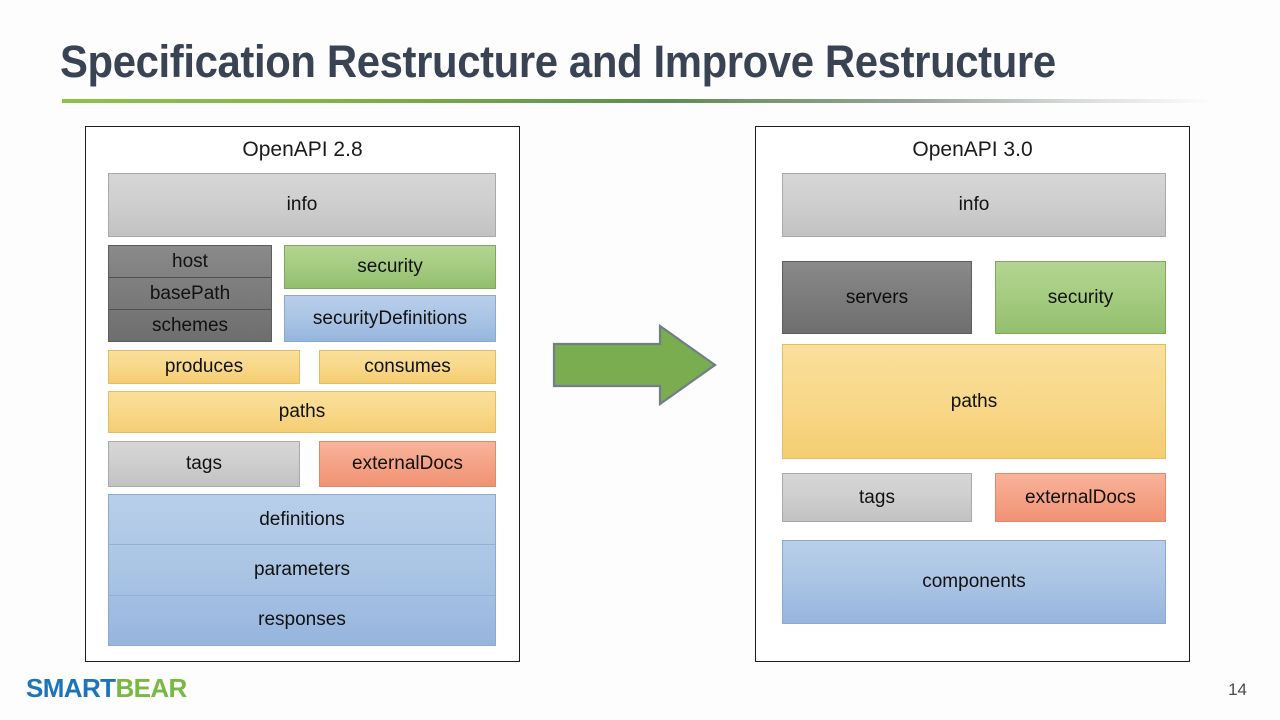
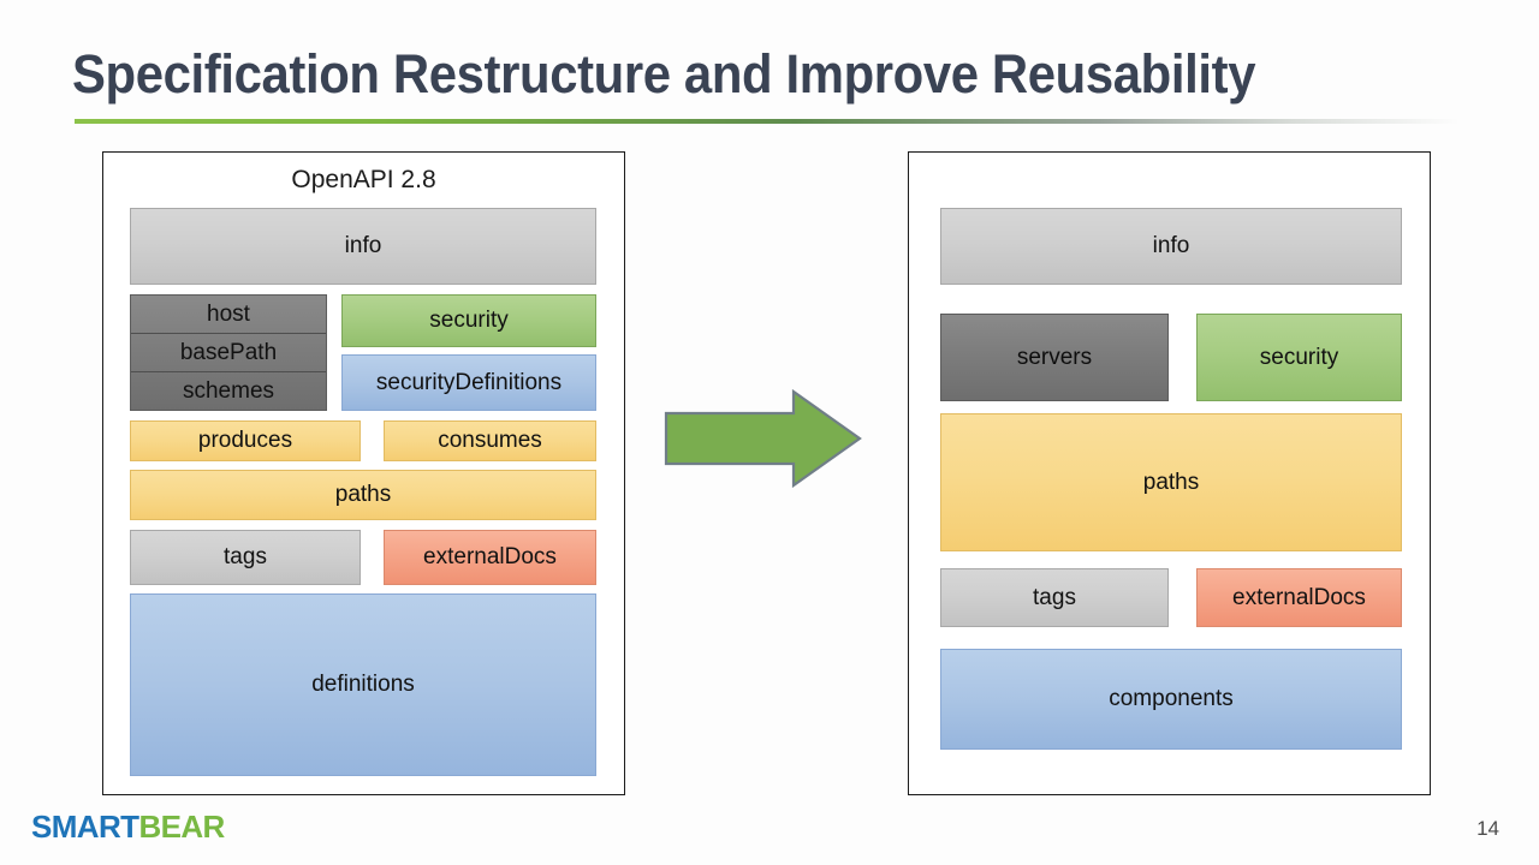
- Specification Restructure and Improve Restructure
+ Specification Restructure and Improve Reusability
  OpenAPI 2.8
  info
  host
  basePath
  schemes
  security
  securityDefinitions
  produces
  consumes
  paths
  tags
  externalDocs
  definitions
- parameters
- responses
- OpenAPI 3.0
  info
  servers
  security
  paths
  tags
  externalDocs
  components
  SMARTBEAR
  14
